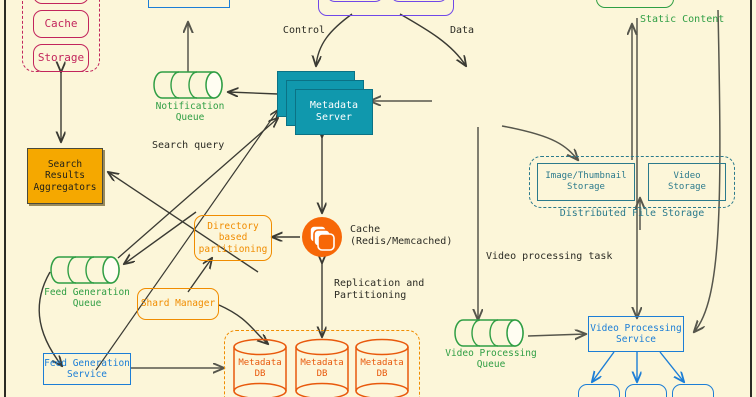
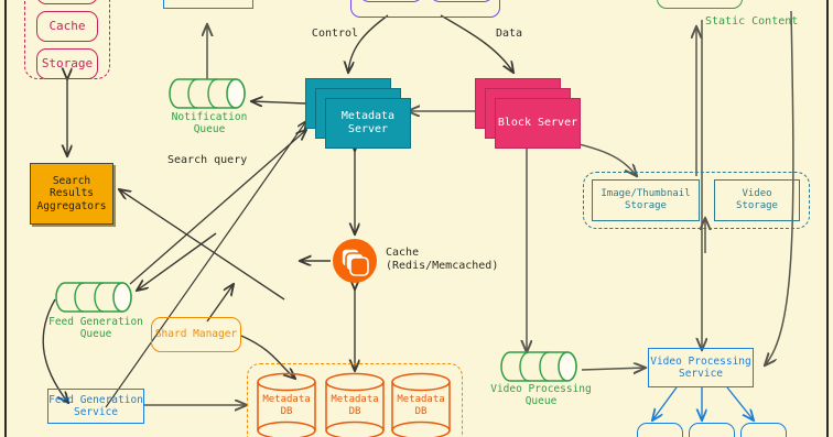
  Cache
  Storage
  Notification
  Queue
  Metadata
  Server
+ Block Server
  Search
  Results
  Aggregators
- Directory
- based
- partitioning
  Cache
  (Redis/Memcached)
  Shard Manager
  Feed Generation
  Queue
  Feed Generation
  Service
  Metadata
  DB
  Metadata
  DB
  Metadata
  DB
  Image/Thumbnail
  Storage
  Video
  Storage
- Distributed File Storage
  Video Processing
  Queue
  Video Processing
  Service
  Control
  Data
  Static Content
  Search query
- Replication and
- Partitioning
- Video processing task
